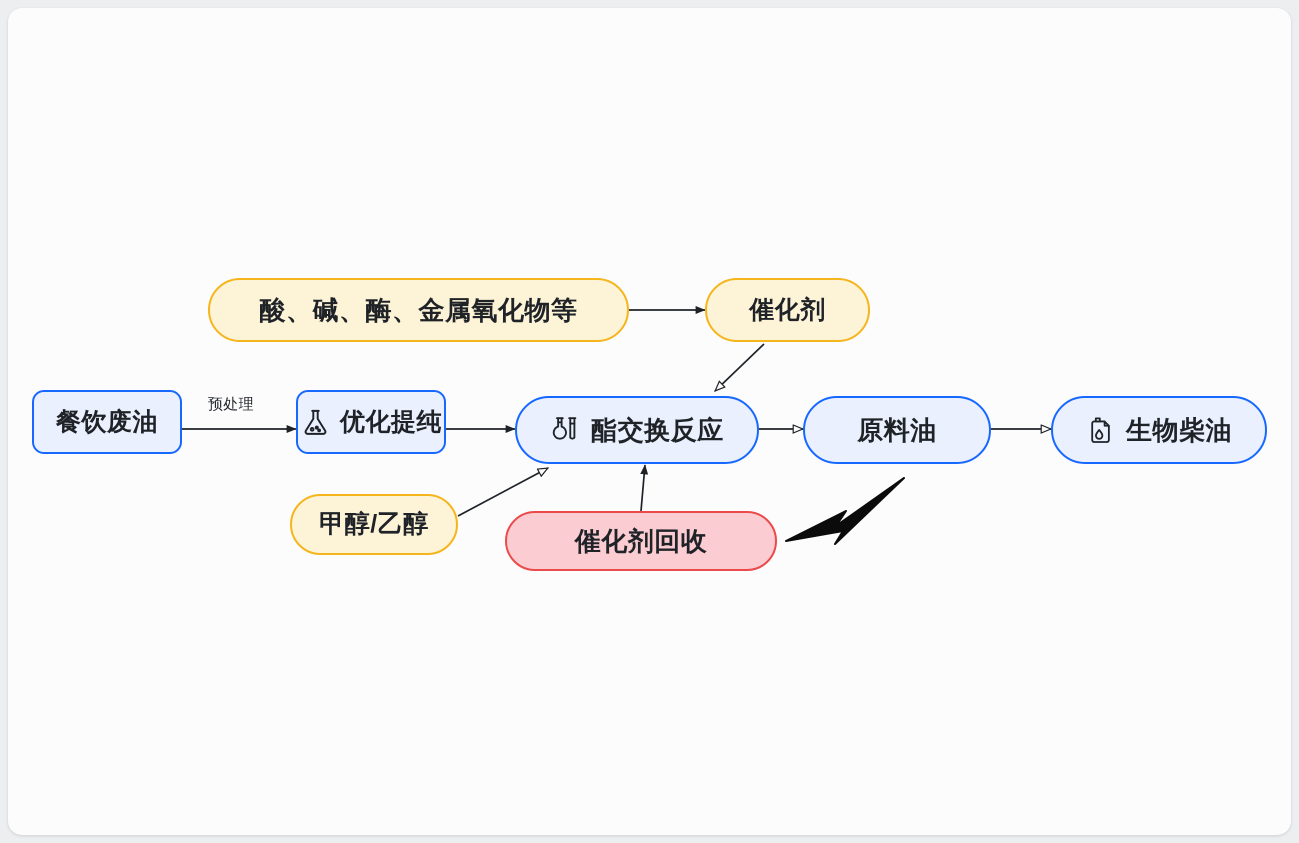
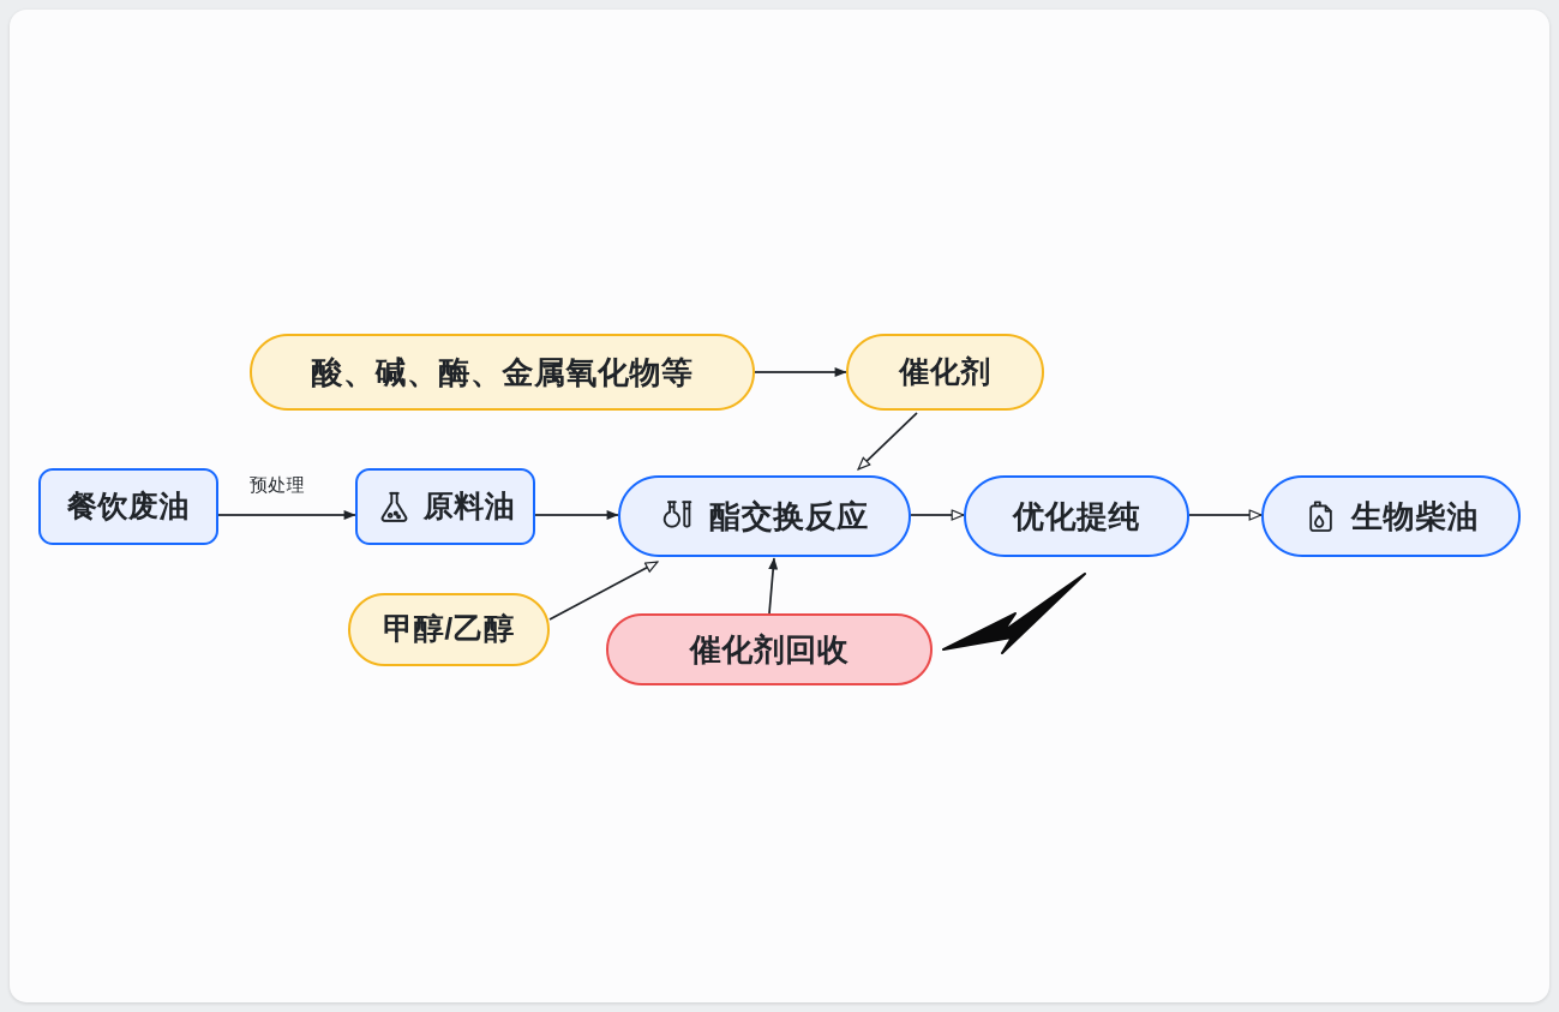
  预处理
  餐饮废油
- 优化提纯
+ 原料油
  酯交换反应
- 原料油
+ 优化提纯
  生物柴油
  酸、碱、酶、金属氧化物等
  催化剂
  甲醇/乙醇
  催化剂回收
